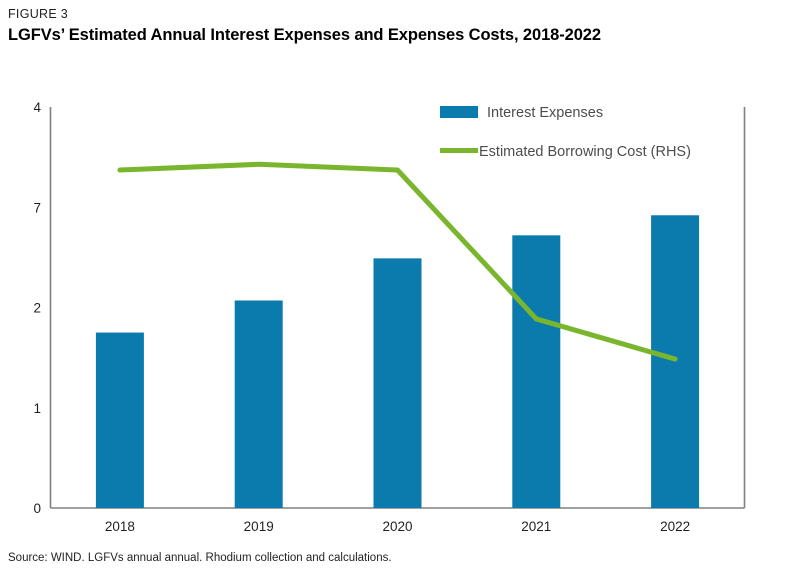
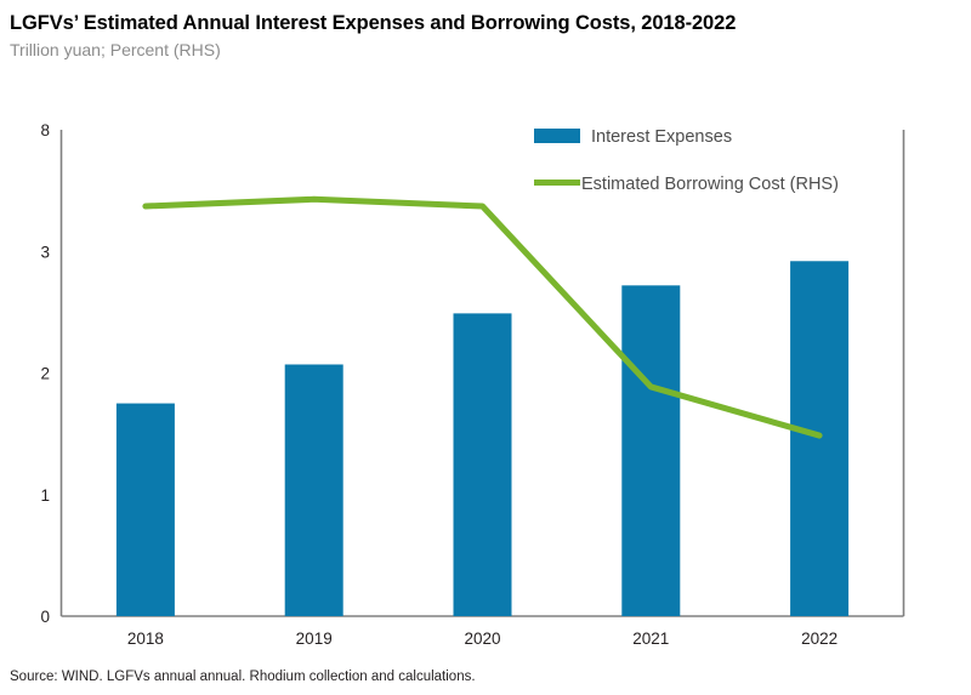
- FIGURE 3
- LGFVs’ Estimated Annual Interest Expenses and Expenses Costs, 2018-2022
+ LGFVs’ Estimated Annual Interest Expenses and Borrowing Costs, 2018-2022
+ Trillion yuan; Percent (RHS)
  0
  1
  2
- 7
+ 3
- 4
+ 8
  2018
  2019
  2020
  2021
  2022
  Interest Expenses
  Estimated Borrowing Cost (RHS)
  Source: WIND. LGFVs annual annual. Rhodium collection and calculations.
